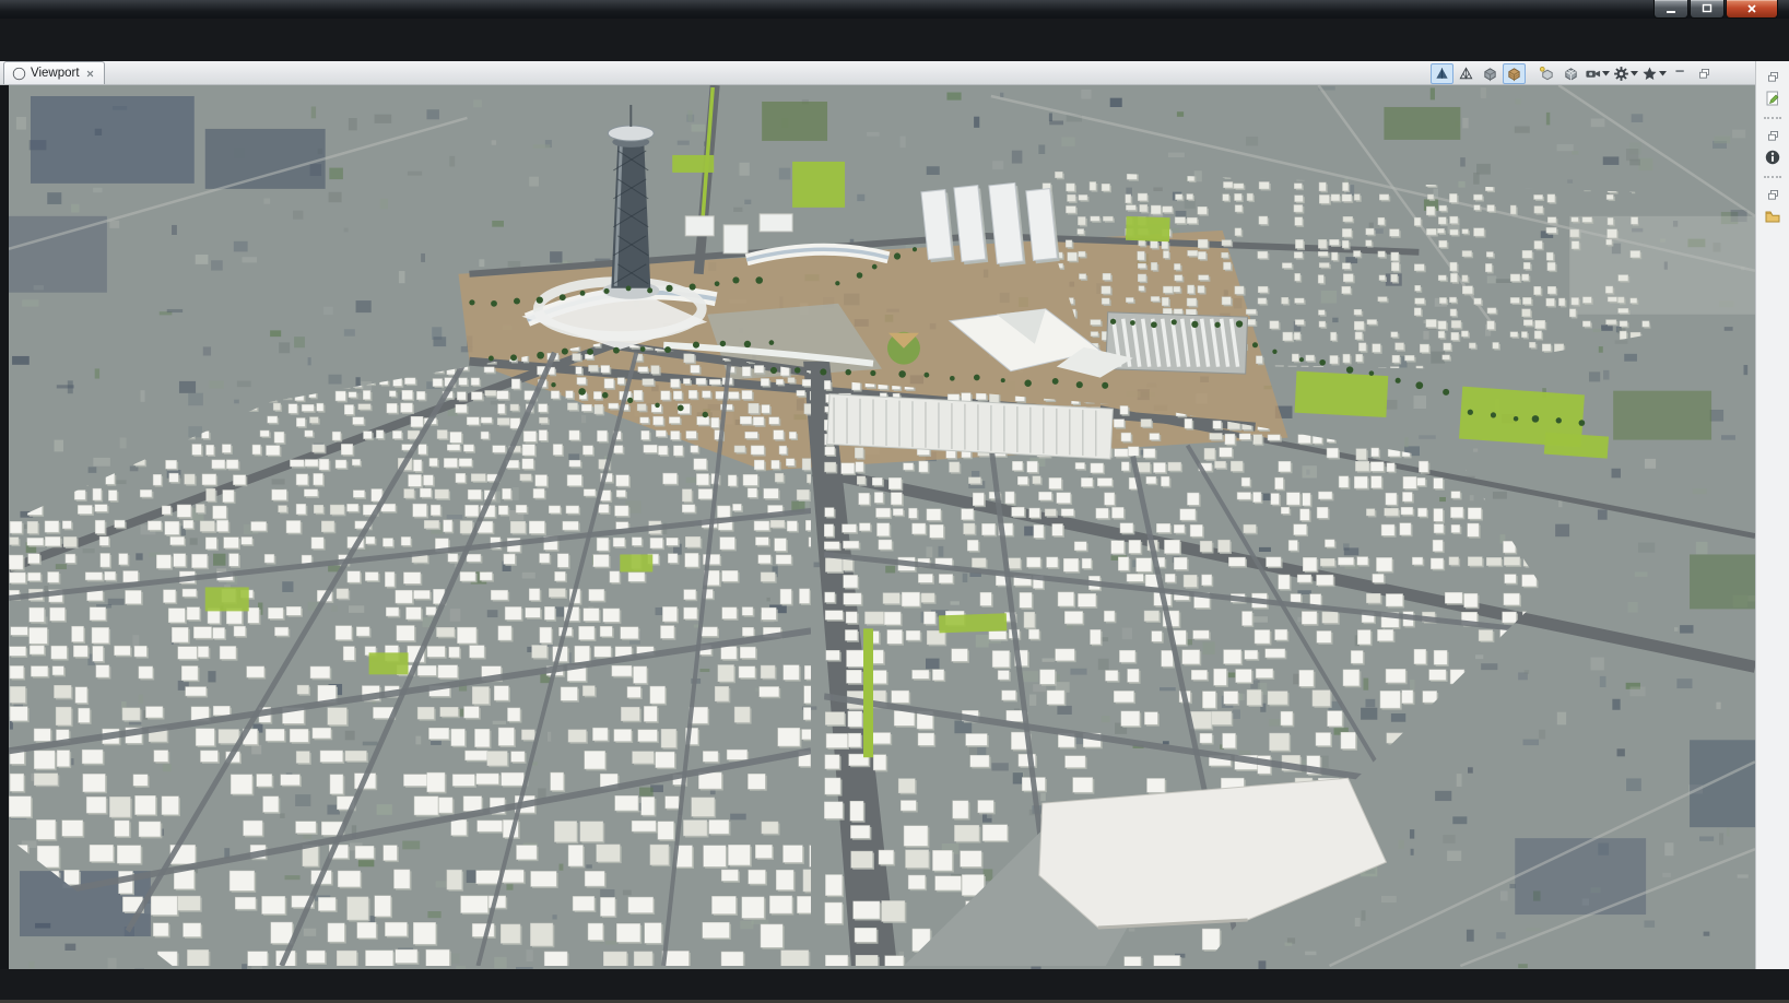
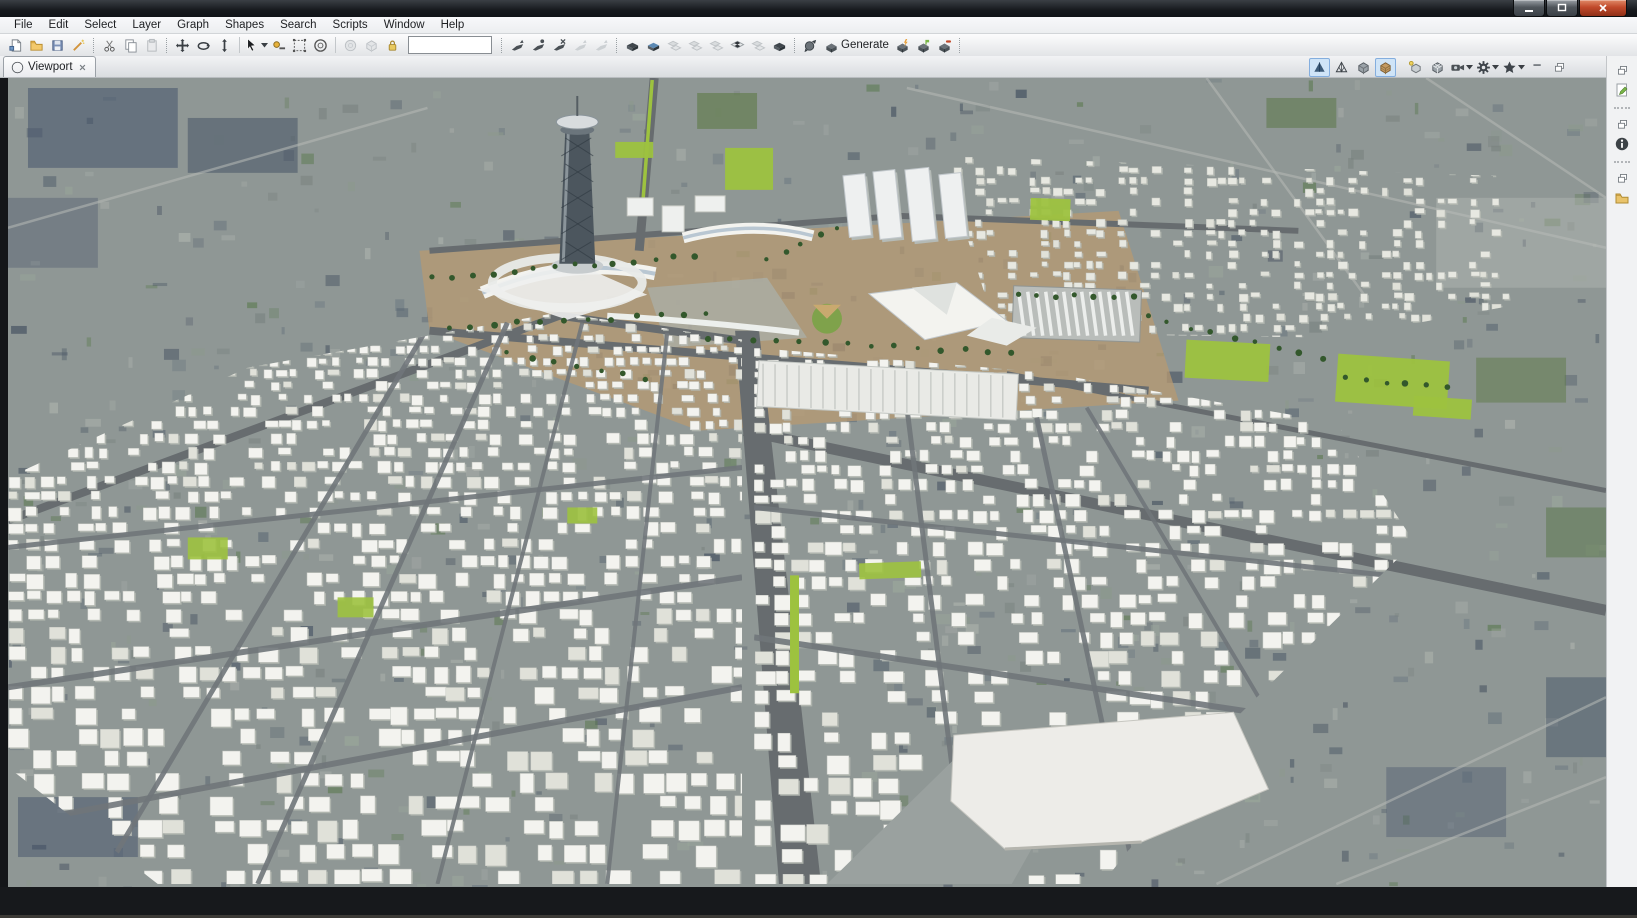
+ File
+ Edit
+ Select
+ Layer
+ Graph
+ Shapes
+ Search
+ Scripts
+ Window
+ Help
+ Generate
  Viewport
